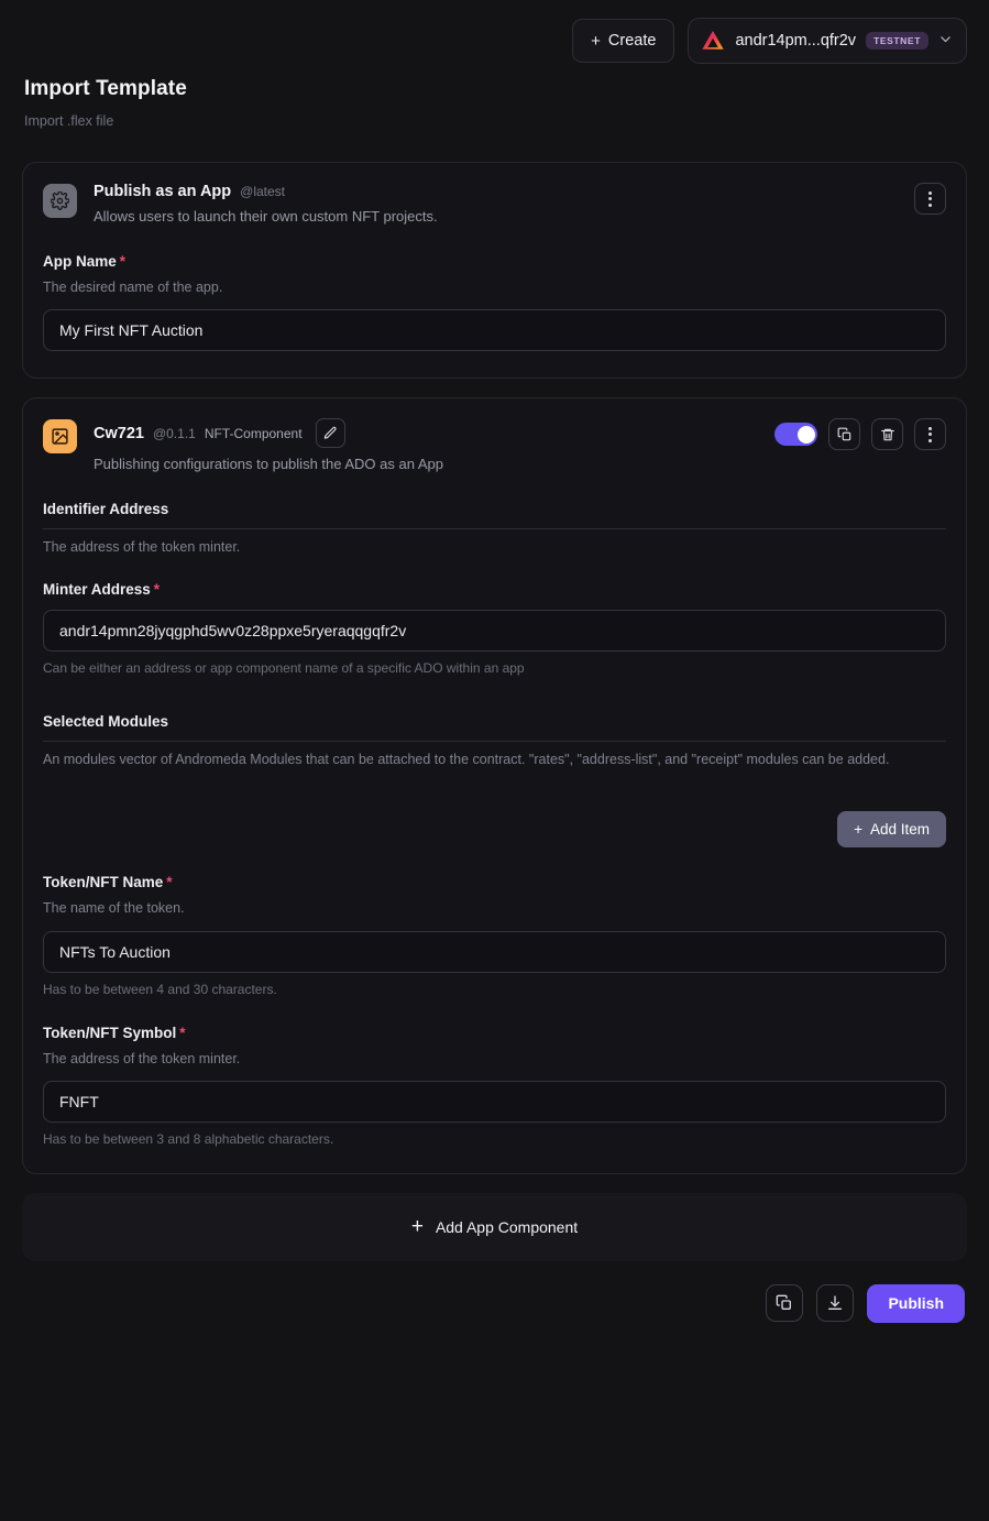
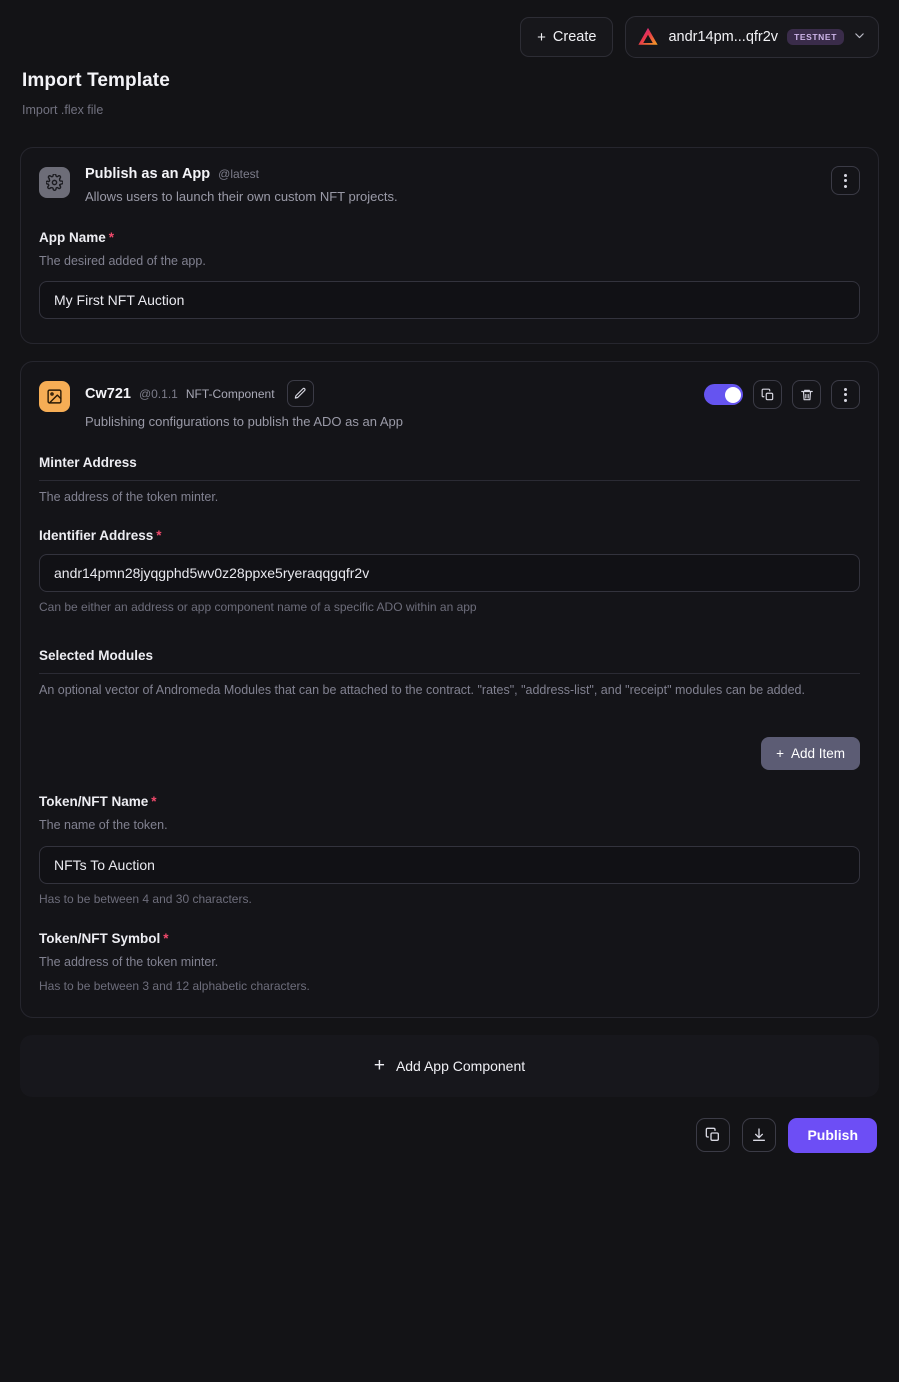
  +
  Create
  andr14pm...qfr2v
  TESTNET
  Import Template
  Import .flex file
  Publish as an App
  @latest
  Allows users to launch their own custom NFT projects.
  App Name *
- The desired name of the app.
+ The desired added of the app.
  My First NFT Auction
  Cw721
  @0.1.1
  NFT-Component
  Publishing configurations to publish the ADO as an App
- Identifier Address
+ Minter Address
  The address of the token minter.
- Minter Address *
+ Identifier Address *
  andr14pmn28jyqgphd5wv0z28ppxe5ryeraqqgqfr2v
  Can be either an address or app component name of a specific ADO within an app
  Selected Modules
- An modules vector of Andromeda Modules that can be attached to the contract. "rates", "address-list", and "receipt" modules can be added.
+ An optional vector of Andromeda Modules that can be attached to the contract. "rates", "address-list", and "receipt" modules can be added.
  +
  Add Item
  Token/NFT Name *
  The name of the token.
  NFTs To Auction
  Has to be between 4 and 30 characters.
  Token/NFT Symbol *
  The address of the token minter.
- FNFT
- Has to be between 3 and 8 alphabetic characters.
+ Has to be between 3 and 12 alphabetic characters.
  +
  Add App Component
  Publish
